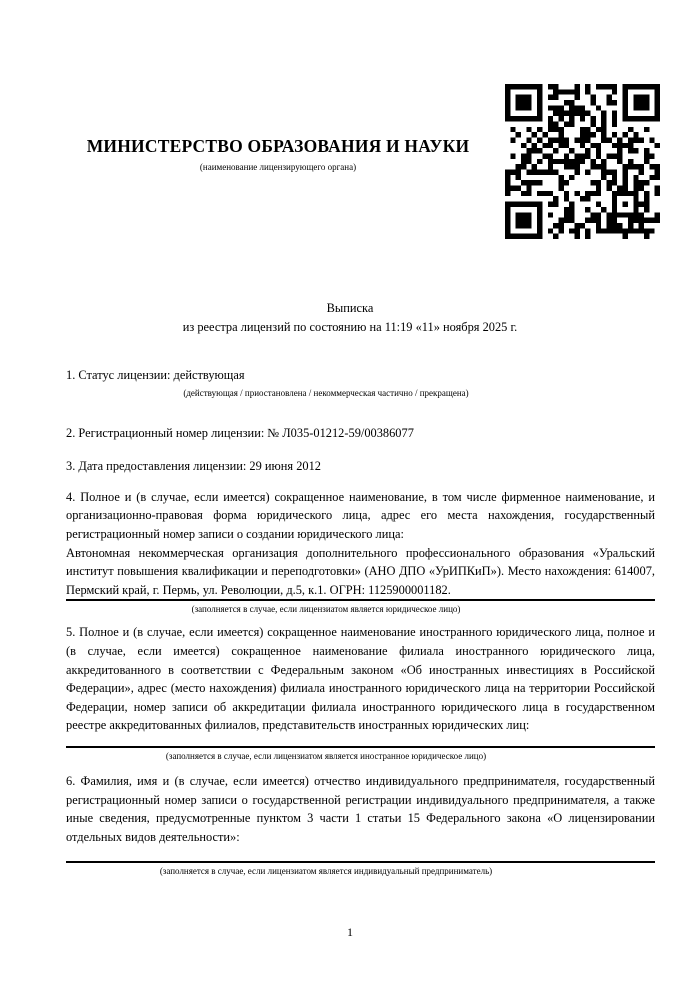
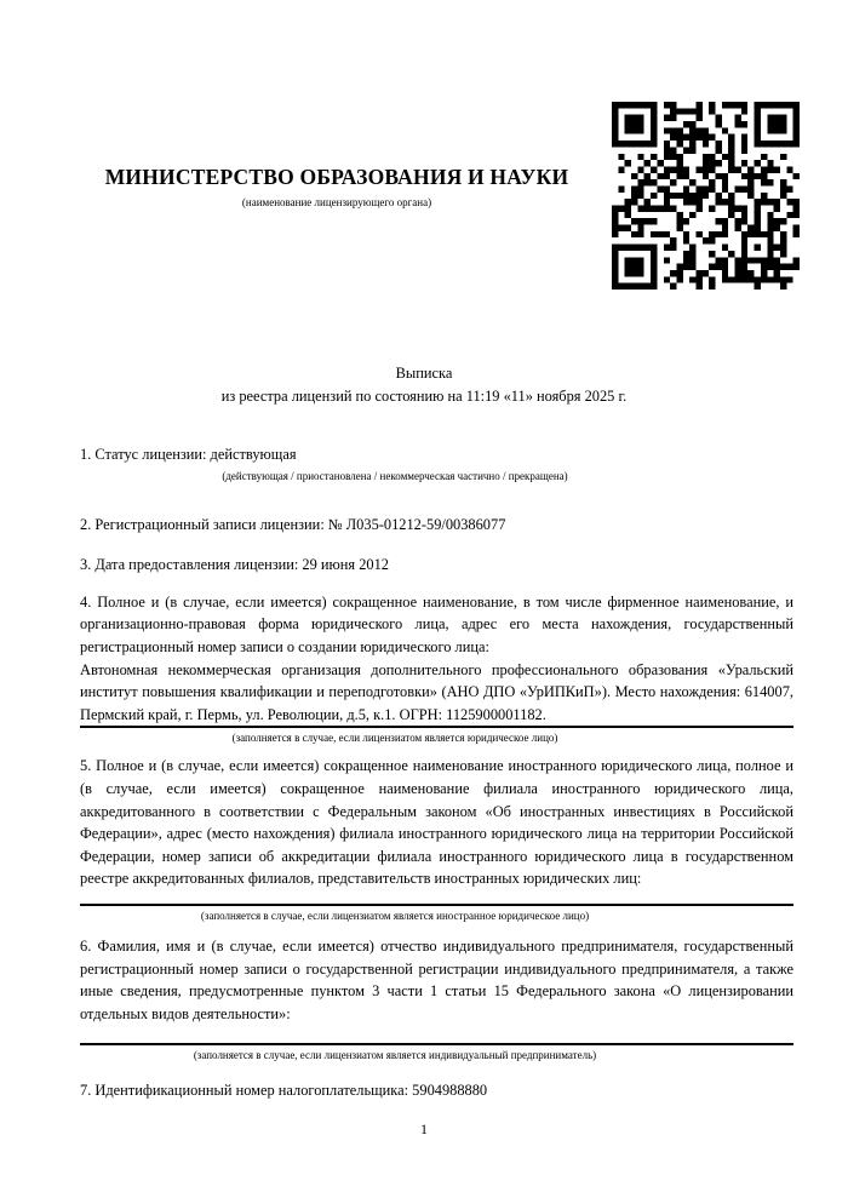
  МИНИСТЕРСТВО ОБРАЗОВАНИЯ И НАУКИ
  (наименование лицензирующего органа)
  Выписка
  из реестра лицензий по состоянию на 11:19 «11» ноября 2025 г.
  1. Статус лицензии: действующая
  (действующая / приостановлена / некоммерческая частично / прекращена)
- 2. Регистрационный номер лицензии: № Л035-01212-59/00386077
+ 2. Регистрационный записи лицензии: № Л035-01212-59/00386077
  3. Дата предоставления лицензии: 29 июня 2012
  4. Полное и (в случае, если имеется) сокращенное наименование, в том числе фирменное наименование, и организационно-правовая форма юридического лица, адрес его места нахождения, государственный регистрационный номер записи о создании юридического лица:
  Автономная некоммерческая организация дополнительного профессионального образования «Уральский институт повышения квалификации и переподготовки» (АНО ДПО «УрИПКиП»). Место нахождения: 614007, Пермский край, г. Пермь, ул. Революции, д.5, к.1. ОГРН: 1125900001182.
  (заполняется в случае, если лицензиатом является юридическое лицо)
  5. Полное и (в случае, если имеется) сокращенное наименование иностранного юридического лица, полное и (в случае, если имеется) сокращенное наименование филиала иностранного юридического лица, аккредитованного в соответствии с Федеральным законом «Об иностранных инвестициях в Российской Федерации», адрес (место нахождения) филиала иностранного юридического лица на территории Российской Федерации, номер записи об аккредитации филиала иностранного юридического лица в государственном реестре аккредитованных филиалов, представительств иностранных юридических лиц:
  (заполняется в случае, если лицензиатом является иностранное юридическое лицо)
  6. Фамилия, имя и (в случае, если имеется) отчество индивидуального предпринимателя, государственный регистрационный номер записи о государственной регистрации индивидуального предпринимателя, а также иные сведения, предусмотренные пунктом 3 части 1 статьи 15 Федерального закона «О лицензировании отдельных видов деятельности»:
  (заполняется в случае, если лицензиатом является индивидуальный предприниматель)
+ 7. Идентификационный номер налогоплательщика: 5904988880
  1
